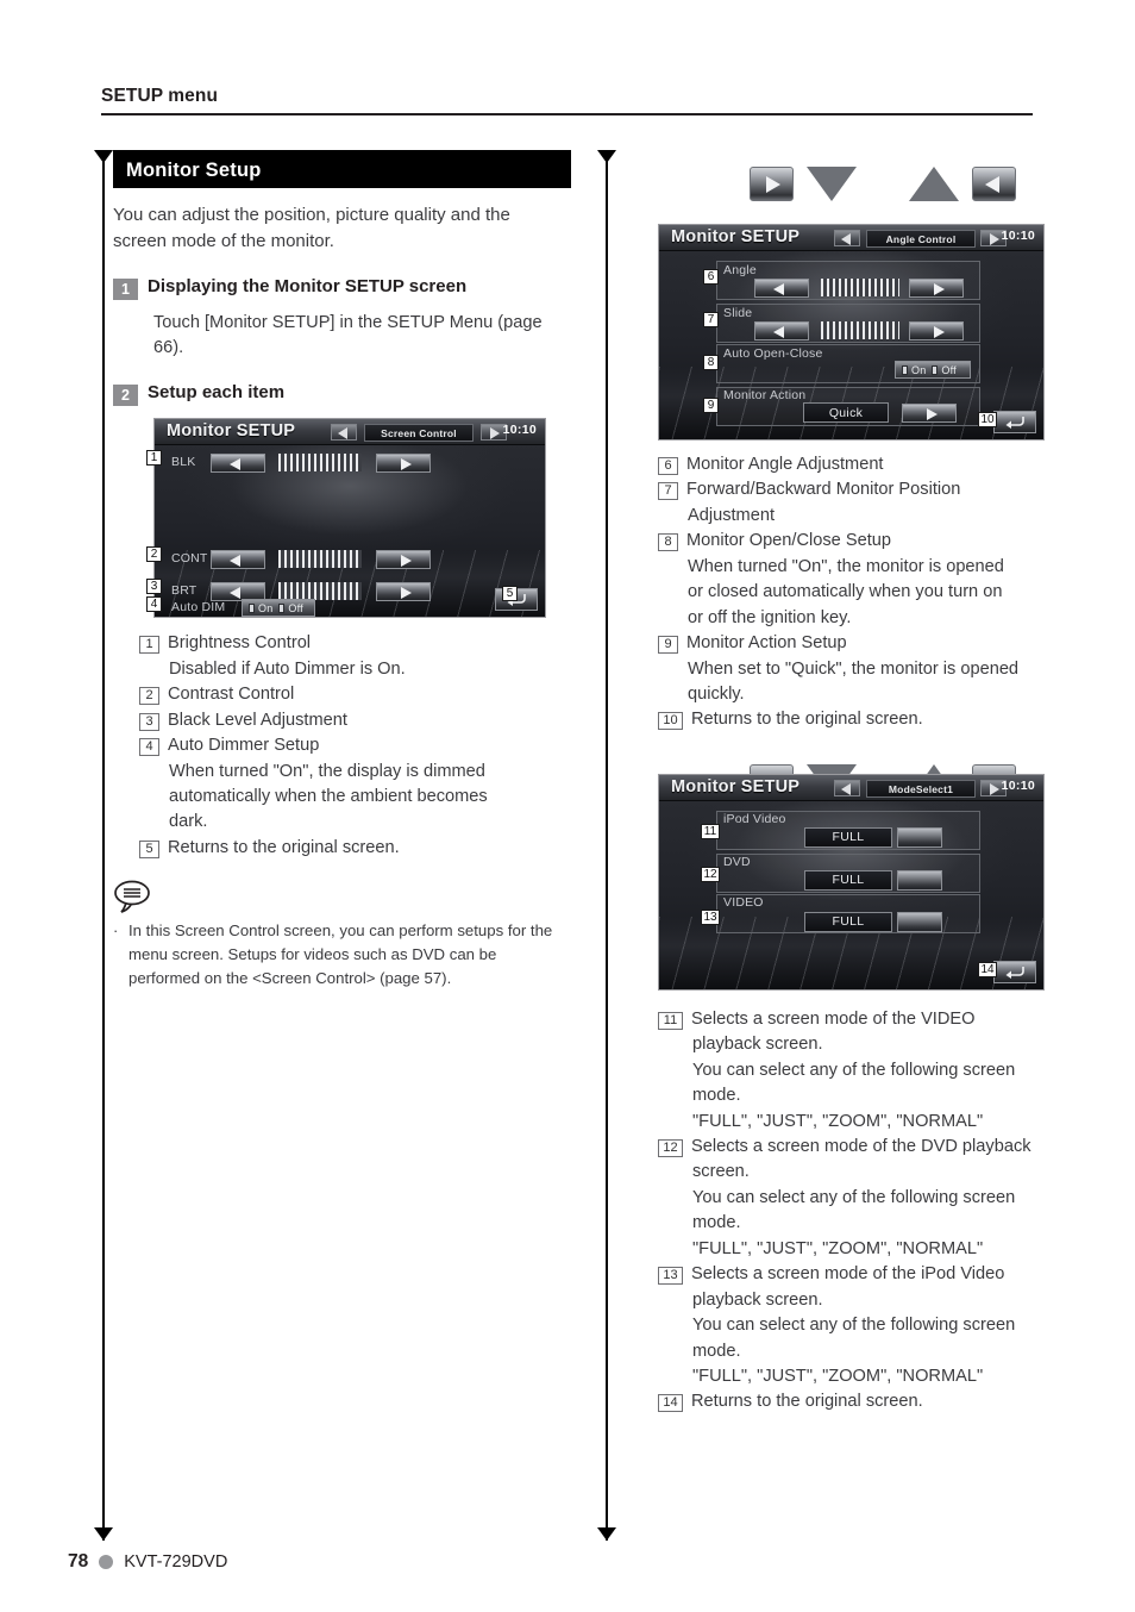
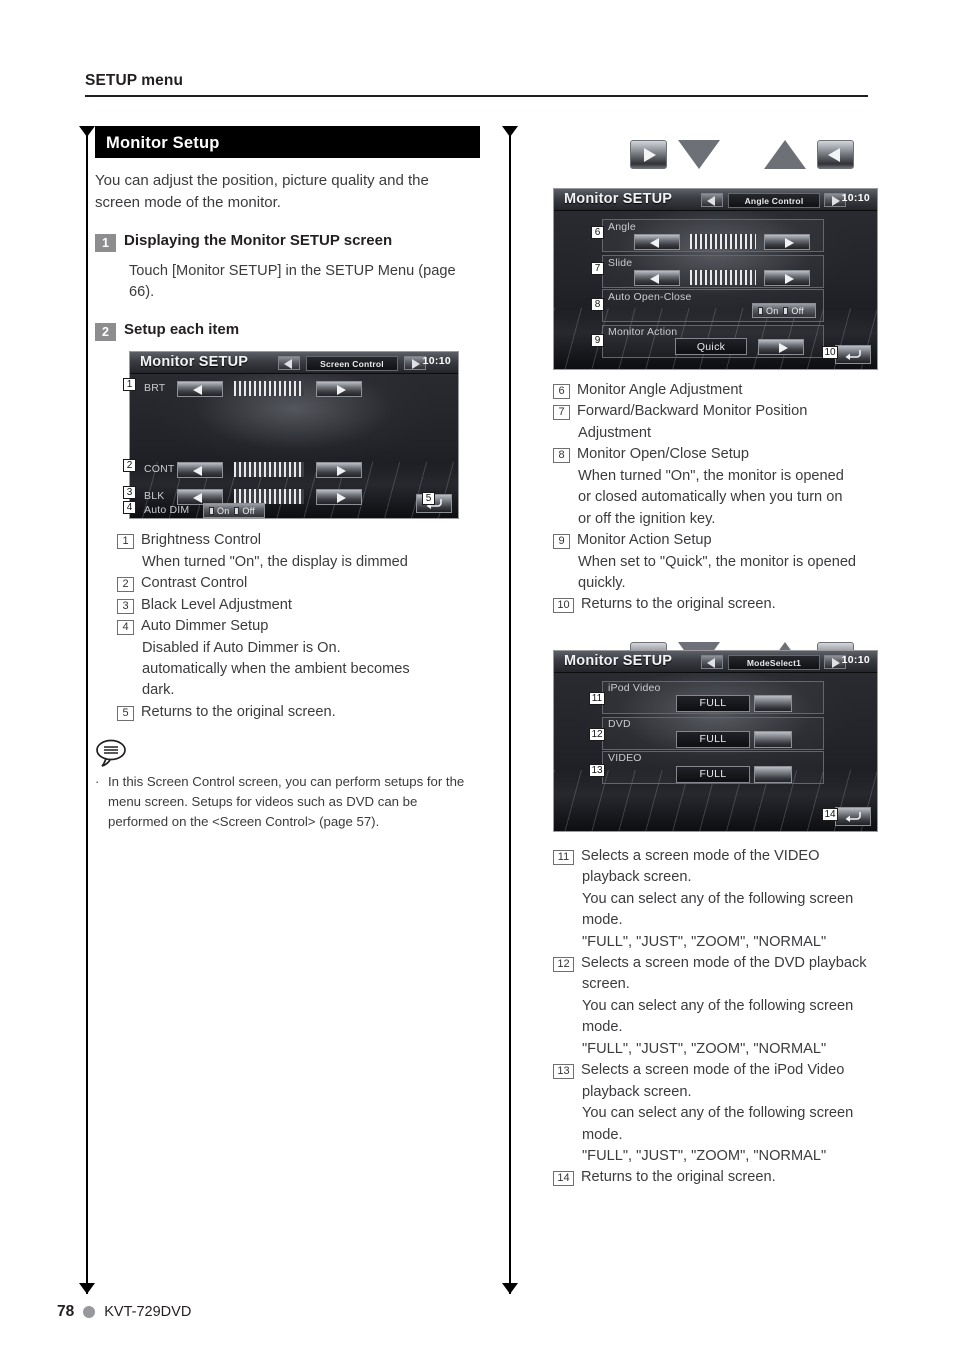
  SETUP menu
  Monitor Setup
  You can adjust the position, picture quality and the screen mode of the monitor.
  1
  Displaying the Monitor SETUP screen
  Touch [Monitor SETUP] in the SETUP Menu (page 66).
  2
  Setup each item
  Monitor SETUP
  Screen Control
  10:10
- BLK
+ BRT
  CONT
- BRT
+ BLK
  Auto DIM
  On
  Off
  1
  2
  3
  4
  5
  1
  Brightness Control
- Disabled if Auto Dimmer is On.
+ When turned "On", the display is dimmed
  2
  Contrast Control
  3
  Black Level Adjustment
  4
  Auto Dimmer Setup
- When turned "On", the display is dimmed
+ Disabled if Auto Dimmer is On.
  automatically when the ambient becomes
  dark.
  5
  Returns to the original screen.
  ·
  In this Screen Control screen, you can perform setups for the menu screen. Setups for videos such as DVD can be performed on the <Screen Control> (page 57).
  Monitor SETUP
  Angle Control
  10:10
  Angle
  Slide
  Auto Open-Close
  On
  Off
  Monitor Action
  Quick
  6
  7
  8
  9
  10
  6
  Monitor Angle Adjustment
  7
  Forward/Backward Monitor Position
  Adjustment
  8
  Monitor Open/Close Setup
  When turned "On", the monitor is opened
  or closed automatically when you turn on
  or off the ignition key.
  9
  Monitor Action Setup
  When set to "Quick", the monitor is opened
  quickly.
  10
  Returns to the original screen.
  Monitor SETUP
  ModeSelect1
  10:10
  iPod Video
  FULL
  DVD
  FULL
  VIDEO
  FULL
  11
  12
  13
  14
  11
  Selects a screen mode of the VIDEO
  playback screen.
  You can select any of the following screen
  mode.
  "FULL", "JUST", "ZOOM", "NORMAL"
  12
  Selects a screen mode of the DVD playback
  screen.
  You can select any of the following screen
  mode.
  "FULL", "JUST", "ZOOM", "NORMAL"
  13
  Selects a screen mode of the iPod Video
  playback screen.
  You can select any of the following screen
  mode.
  "FULL", "JUST", "ZOOM", "NORMAL"
  14
  Returns to the original screen.
  78
  KVT-729DVD
